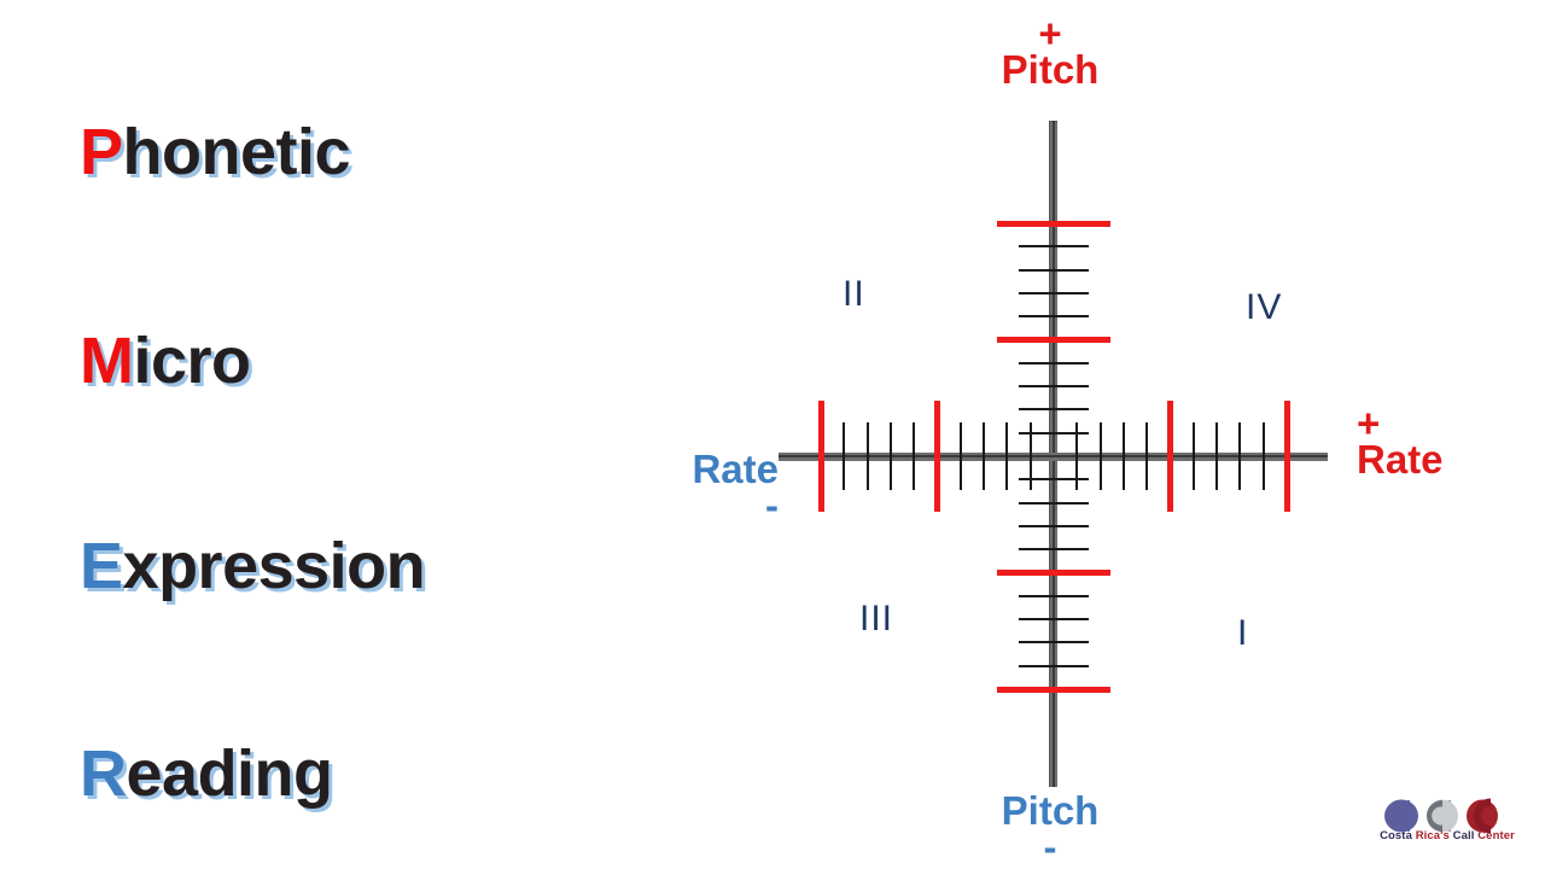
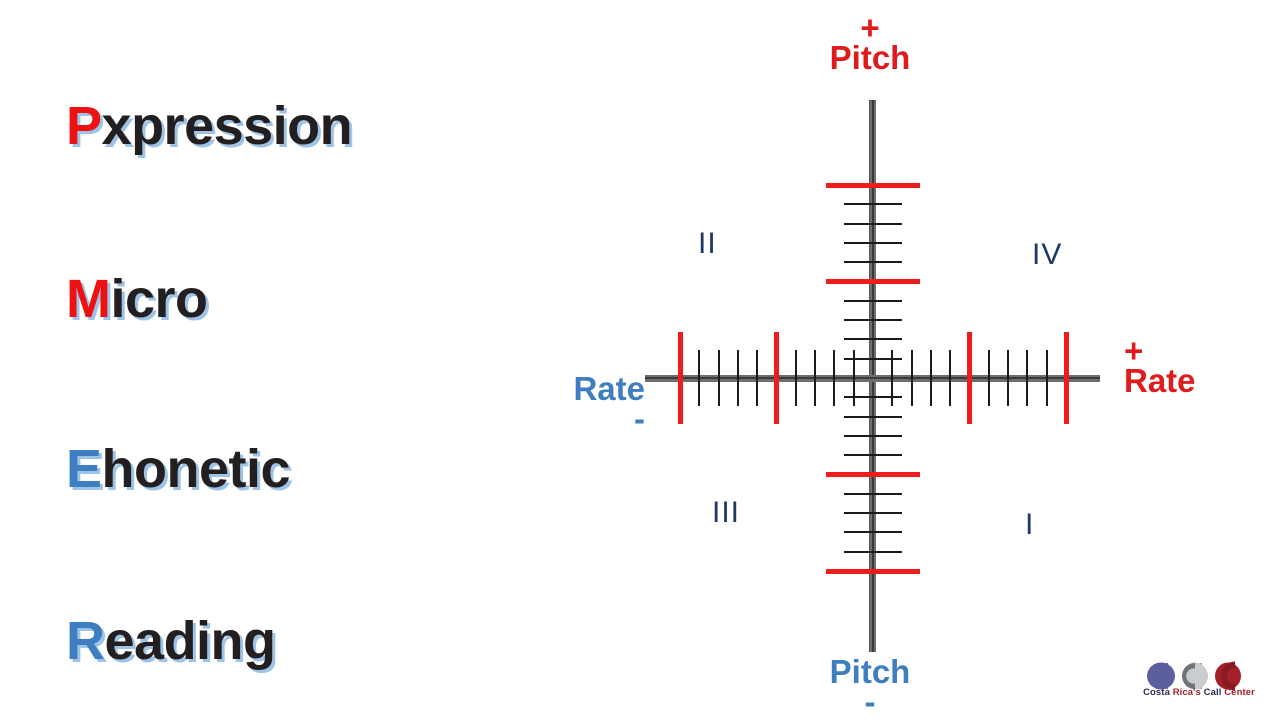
- Phonetic
+ Pxpression
  Micro
- Expression
+ Ehonetic
  Reading
  +
  Pitch
  Pitch
  -
  Rate
  -
  +
  Rate
  IV
  II
  III
  I
  Costa Rica's Call Center
